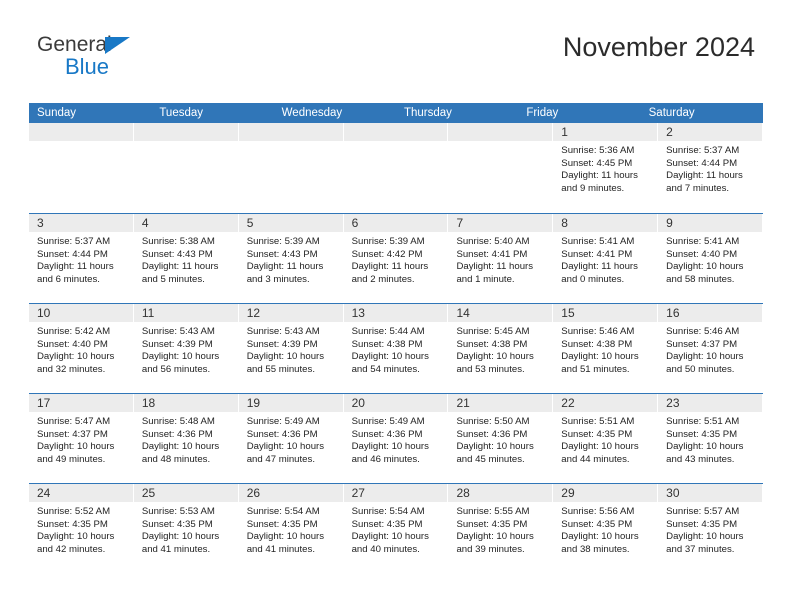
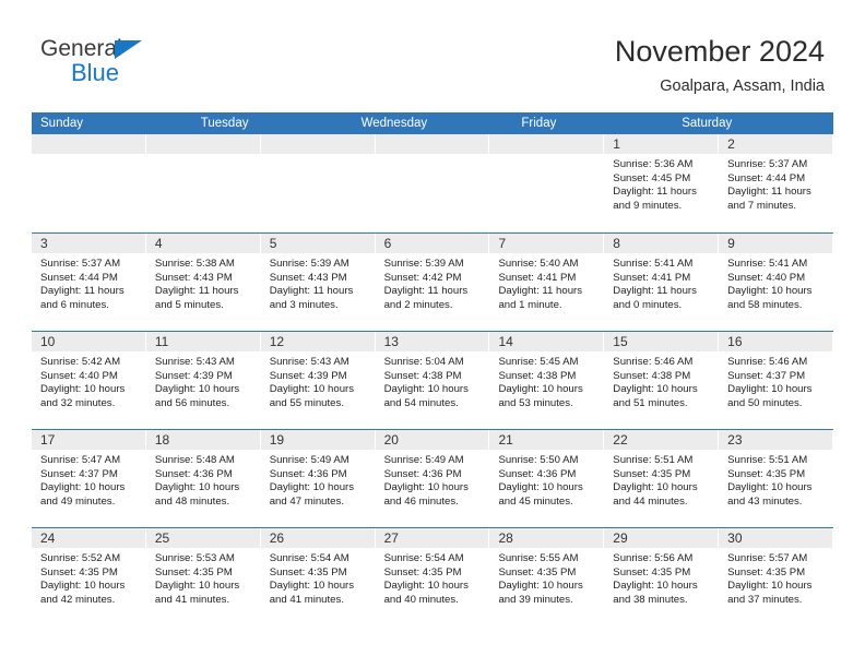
  General
  Blue
  November 2024
+ Goalpara, Assam, India
  Sunday
  Tuesday
  Wednesday
- Thursday
  Friday
  Saturday
  1
  Sunrise: 5:36 AM
  Sunset: 4:45 PM
  Daylight: 11 hours
  and 9 minutes.
  2
  Sunrise: 5:37 AM
  Sunset: 4:44 PM
  Daylight: 11 hours
  and 7 minutes.
  3
  Sunrise: 5:37 AM
  Sunset: 4:44 PM
  Daylight: 11 hours
  and 6 minutes.
  4
  Sunrise: 5:38 AM
  Sunset: 4:43 PM
  Daylight: 11 hours
  and 5 minutes.
  5
  Sunrise: 5:39 AM
  Sunset: 4:43 PM
  Daylight: 11 hours
  and 3 minutes.
  6
  Sunrise: 5:39 AM
  Sunset: 4:42 PM
  Daylight: 11 hours
  and 2 minutes.
  7
  Sunrise: 5:40 AM
  Sunset: 4:41 PM
  Daylight: 11 hours
  and 1 minute.
  8
  Sunrise: 5:41 AM
  Sunset: 4:41 PM
  Daylight: 11 hours
  and 0 minutes.
  9
  Sunrise: 5:41 AM
  Sunset: 4:40 PM
  Daylight: 10 hours
  and 58 minutes.
  10
  Sunrise: 5:42 AM
  Sunset: 4:40 PM
  Daylight: 10 hours
  and 32 minutes.
  11
  Sunrise: 5:43 AM
  Sunset: 4:39 PM
  Daylight: 10 hours
  and 56 minutes.
  12
  Sunrise: 5:43 AM
  Sunset: 4:39 PM
  Daylight: 10 hours
  and 55 minutes.
  13
- Sunrise: 5:44 AM
+ Sunrise: 5:04 AM
  Sunset: 4:38 PM
  Daylight: 10 hours
  and 54 minutes.
  14
  Sunrise: 5:45 AM
  Sunset: 4:38 PM
  Daylight: 10 hours
  and 53 minutes.
  15
  Sunrise: 5:46 AM
  Sunset: 4:38 PM
  Daylight: 10 hours
  and 51 minutes.
  16
  Sunrise: 5:46 AM
  Sunset: 4:37 PM
  Daylight: 10 hours
  and 50 minutes.
  17
  Sunrise: 5:47 AM
  Sunset: 4:37 PM
  Daylight: 10 hours
  and 49 minutes.
  18
  Sunrise: 5:48 AM
  Sunset: 4:36 PM
  Daylight: 10 hours
  and 48 minutes.
  19
  Sunrise: 5:49 AM
  Sunset: 4:36 PM
  Daylight: 10 hours
  and 47 minutes.
  20
  Sunrise: 5:49 AM
  Sunset: 4:36 PM
  Daylight: 10 hours
  and 46 minutes.
  21
  Sunrise: 5:50 AM
  Sunset: 4:36 PM
  Daylight: 10 hours
  and 45 minutes.
  22
  Sunrise: 5:51 AM
  Sunset: 4:35 PM
  Daylight: 10 hours
  and 44 minutes.
  23
  Sunrise: 5:51 AM
  Sunset: 4:35 PM
  Daylight: 10 hours
  and 43 minutes.
  24
  Sunrise: 5:52 AM
  Sunset: 4:35 PM
  Daylight: 10 hours
  and 42 minutes.
  25
  Sunrise: 5:53 AM
  Sunset: 4:35 PM
  Daylight: 10 hours
  and 41 minutes.
  26
  Sunrise: 5:54 AM
  Sunset: 4:35 PM
  Daylight: 10 hours
  and 41 minutes.
  27
  Sunrise: 5:54 AM
  Sunset: 4:35 PM
  Daylight: 10 hours
  and 40 minutes.
  28
  Sunrise: 5:55 AM
  Sunset: 4:35 PM
  Daylight: 10 hours
  and 39 minutes.
  29
  Sunrise: 5:56 AM
  Sunset: 4:35 PM
  Daylight: 10 hours
  and 38 minutes.
  30
  Sunrise: 5:57 AM
  Sunset: 4:35 PM
  Daylight: 10 hours
  and 37 minutes.
